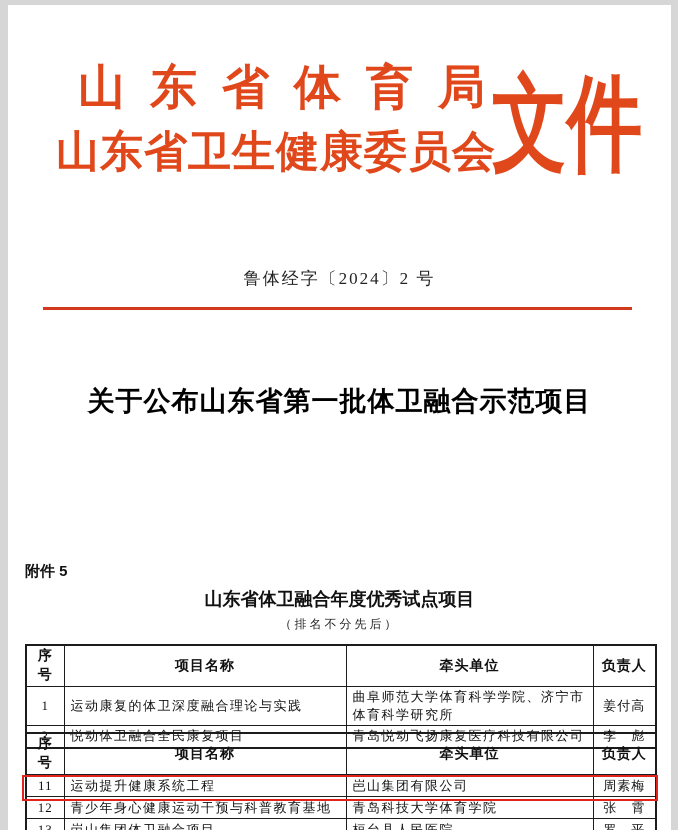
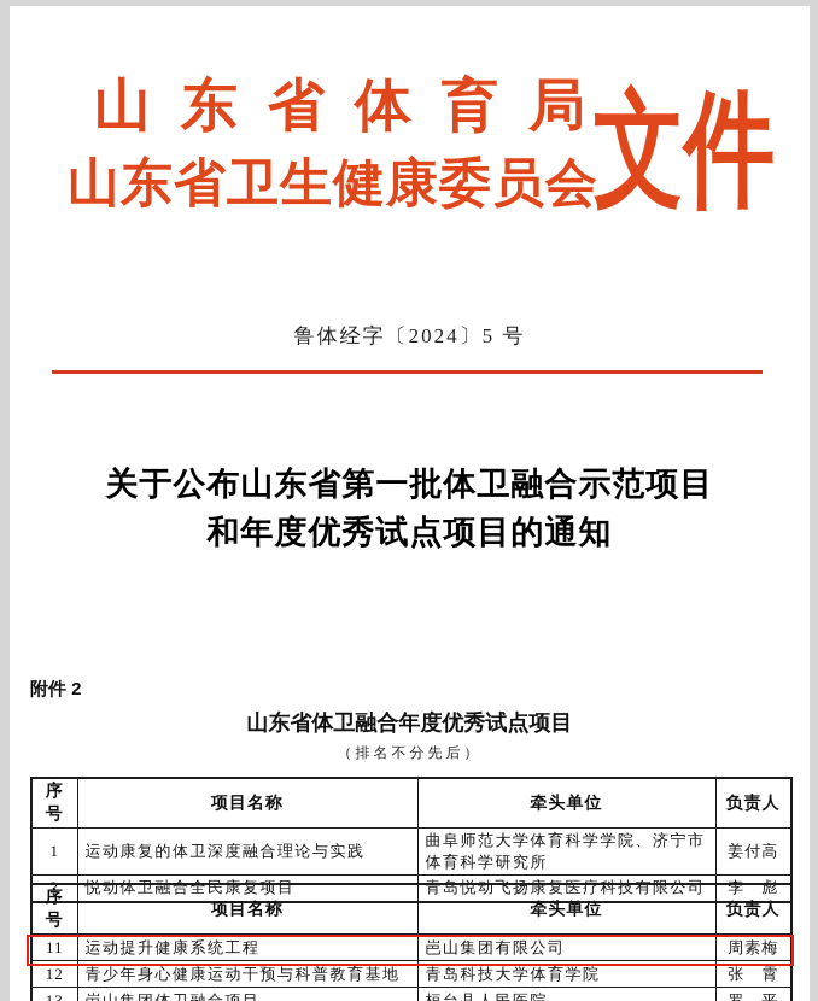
  山东省体育局
  山东省卫生健康委员会
  文件
- 鲁体经字〔2024〕2 号
+ 鲁体经字〔2024〕5 号
  关于公布山东省第一批体卫融合示范项目
+ 和年度优秀试点项目的通知
- 附件 5
+ 附件 2
  山东省体卫融合年度优秀试点项目
  （排名不分先后）
  序号	项目名称	牵头单位	负责人
  1	运动康复的体卫深度融合理论与实践	曲阜师范大学体育科学学院、济宁市体育科学研究所	姜付高
  2	悦动体卫融合全民康复项目	青岛悦动飞扬康复医疗科技有限公司	李 彪
  序号	项目名称	牵头单位	负责人
  11	运动提升健康系统工程	岜山集团有限公司	周素梅
  12	青少年身心健康运动干预与科普教育基地	青岛科技大学体育学院	张 霄
  13	岜山集团体卫融合项目	桓台县人民医院	罗 平
